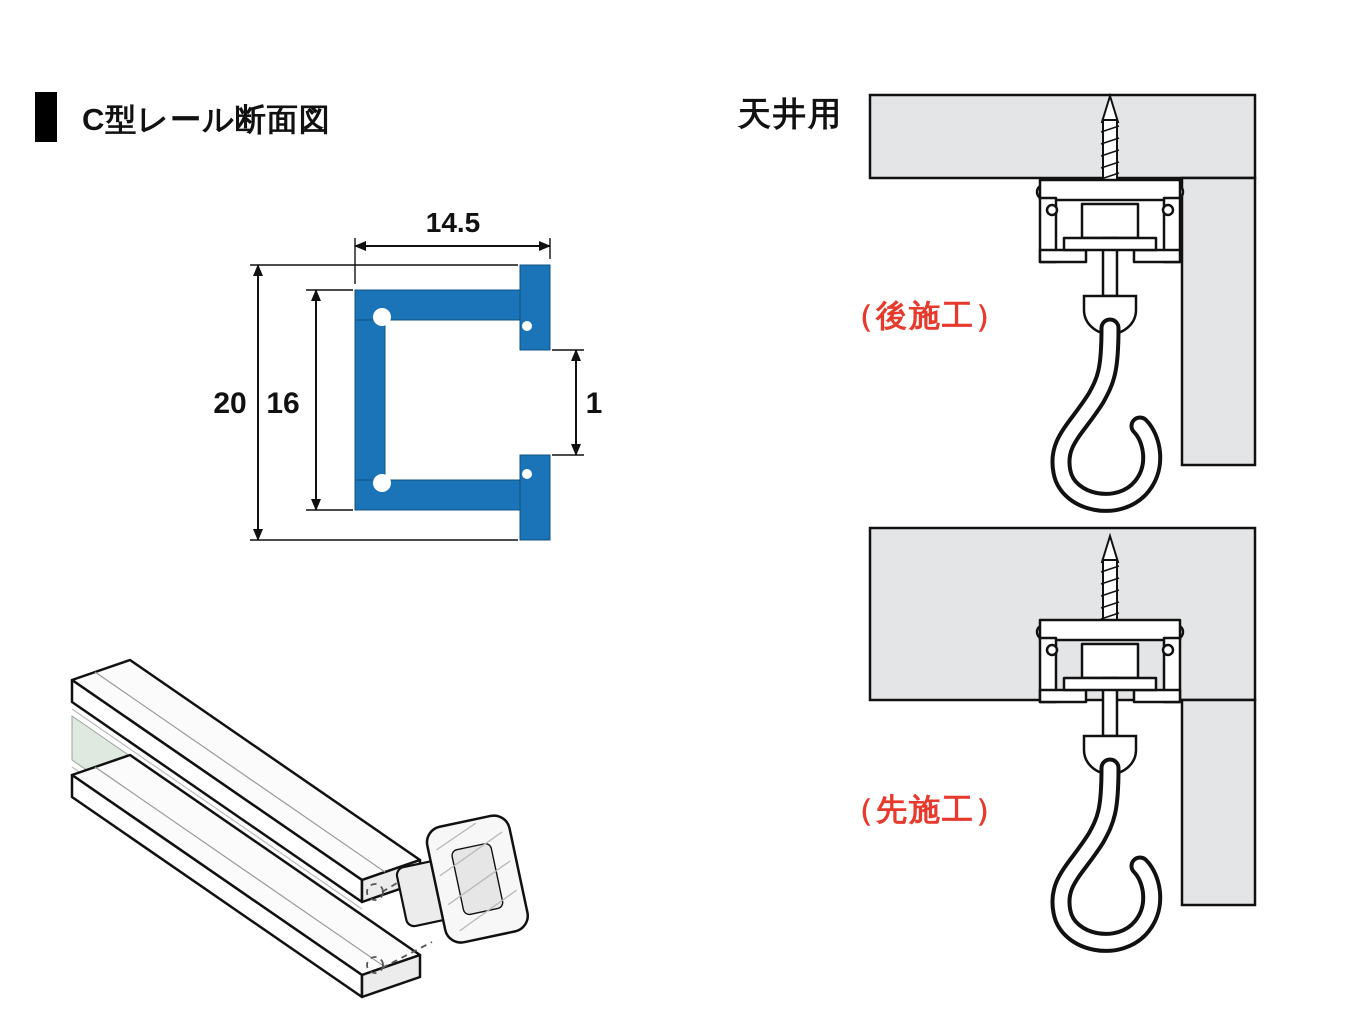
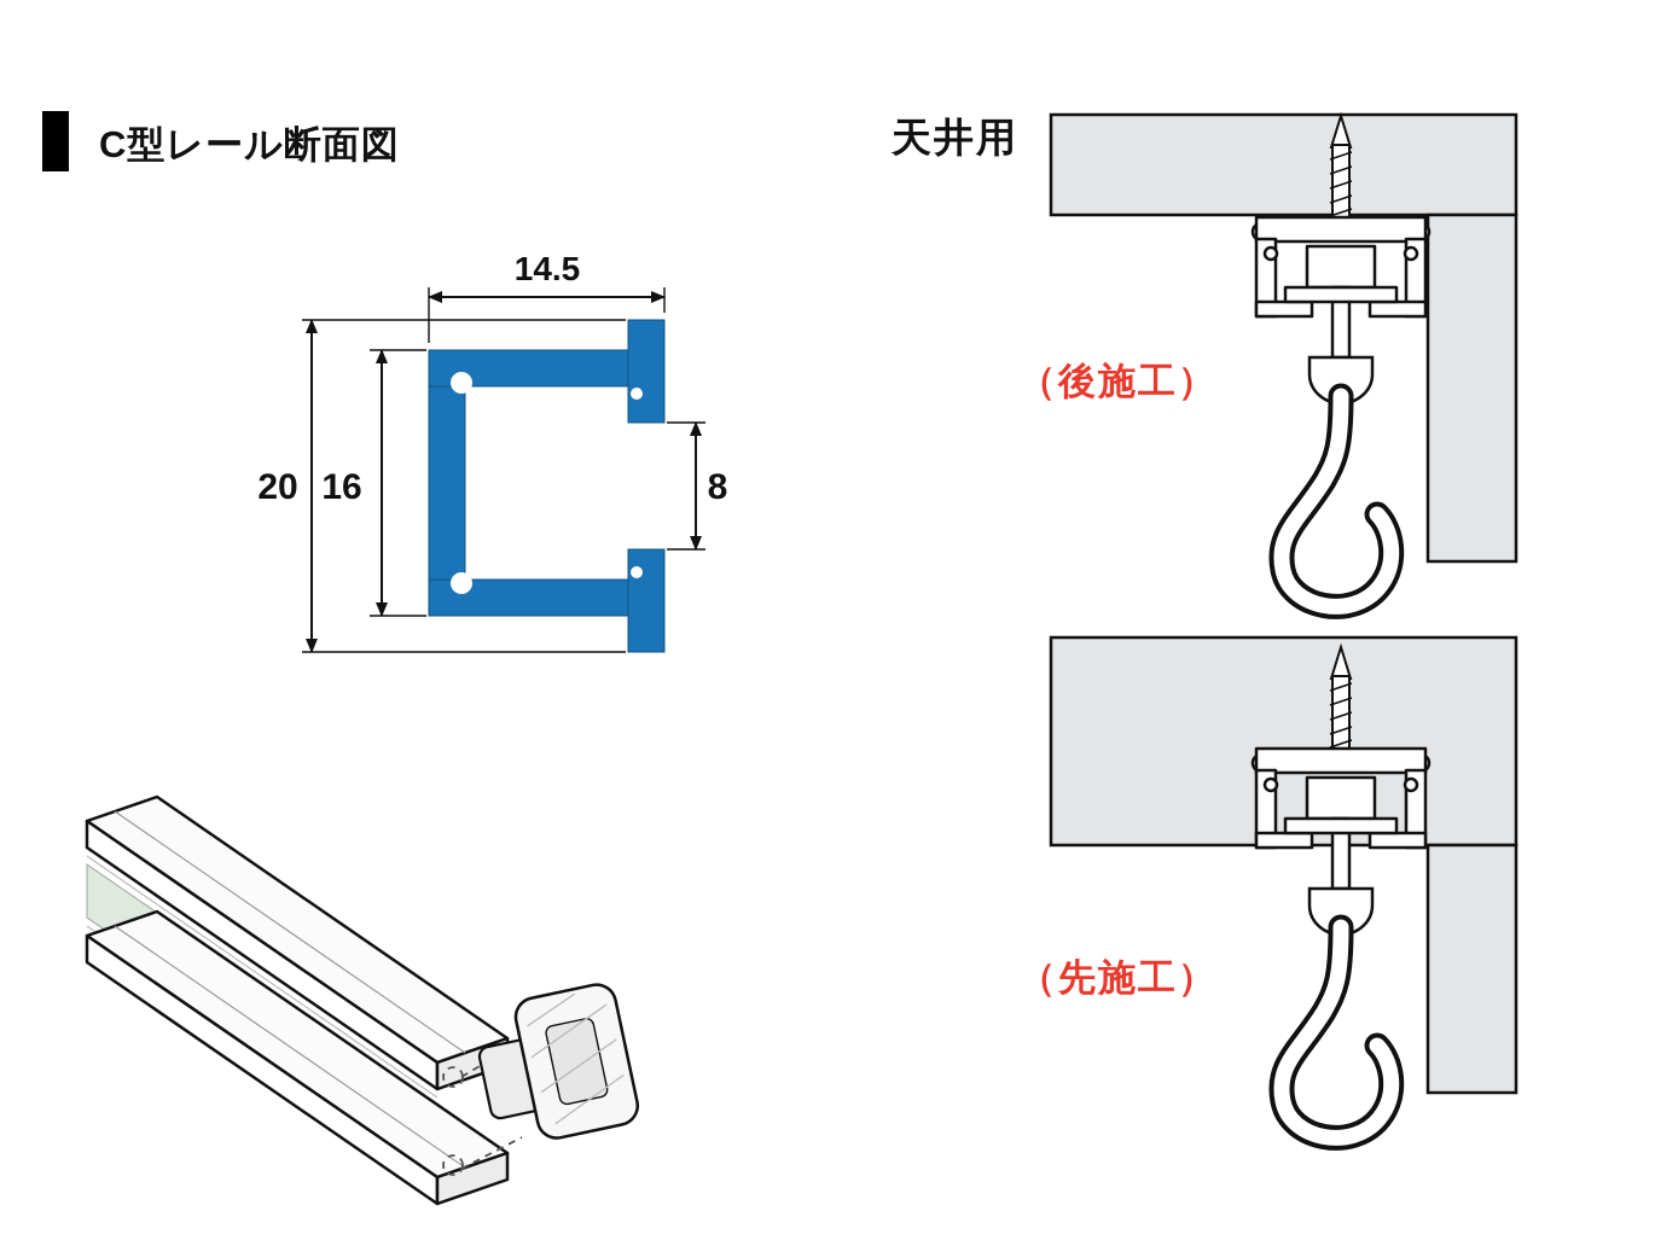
  C型レール断面図
  天井用
  （後施工）
  （先施工）
  14.5
  20
  16
- 1
+ 8
